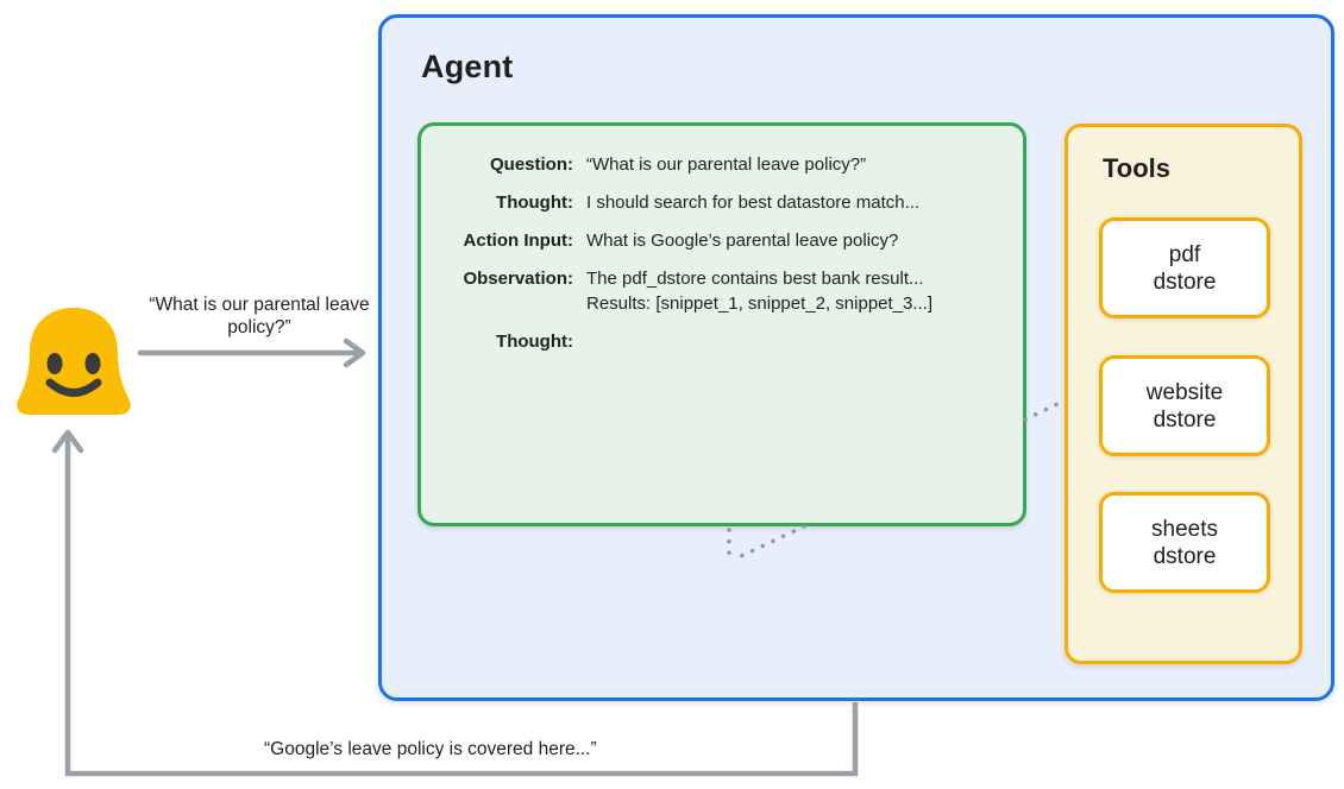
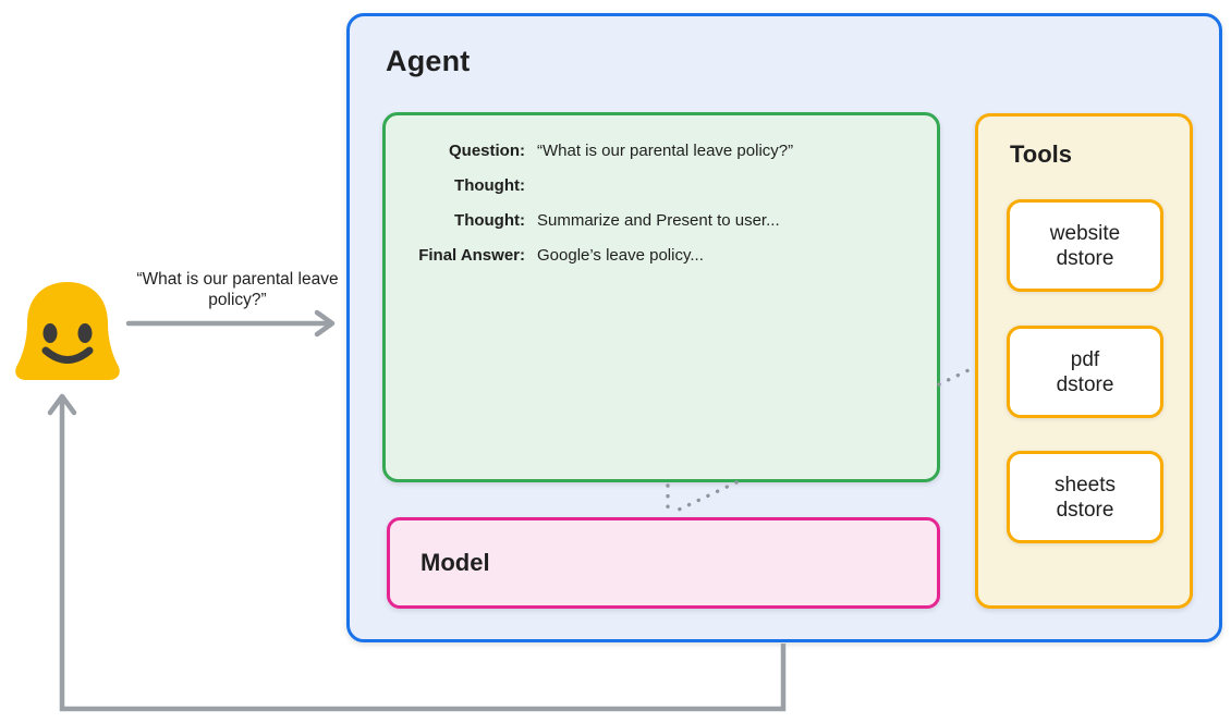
  “What is our parental leave policy?”
- “Google’s leave policy is covered here...”
  Agent
  Question:
  “What is our parental leave policy?”
  Thought:
- I should search for best datastore match...
- Action Input:
- What is Google’s parental leave policy?
- Observation:
- The pdf_dstore contains best bank result...
- Results: [snippet_1, snippet_2, snippet_3...]
  Thought:
+ Summarize and Present to user...
+ Final Answer:
+ Google’s leave policy...
+ Model
  Tools
- pdf
+ website
  dstore
- website
+ pdf
  dstore
  sheets
  dstore
